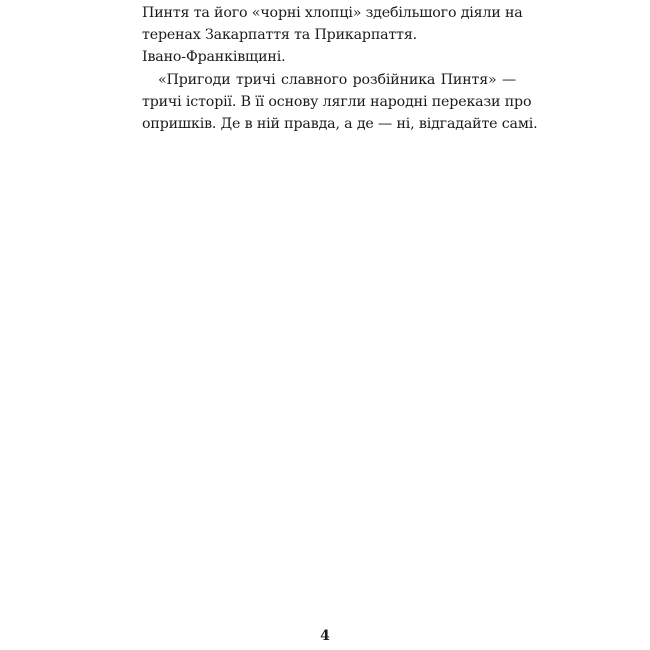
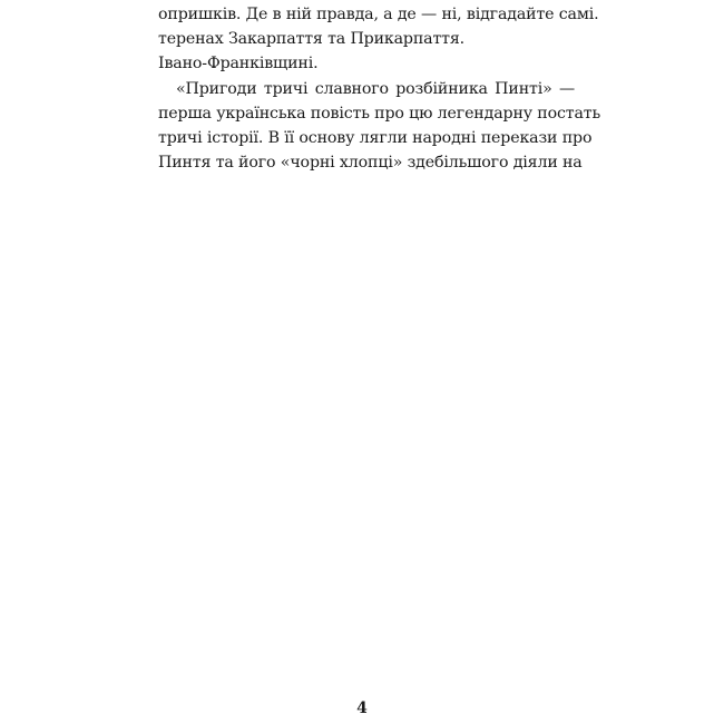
- Пинтя та його «чорні хлопці» здебільшого діяли на
+ опришків. Де в ній правда, а де — ні, відгадайте самі.
  теренах Закарпаття та Прикарпаття.
  Івано-Франківщині.
- «Пригоди тричі славного розбійника Пинтя» —
+ «Пригоди тричі славного розбійника Пинті» —
+ перша українська повість про цю легендарну постать
  тричі історії. В її основу лягли народні перекази про
- опришків. Де в ній правда, а де — ні, відгадайте самі.
+ Пинтя та його «чорні хлопці» здебільшого діяли на
  4
